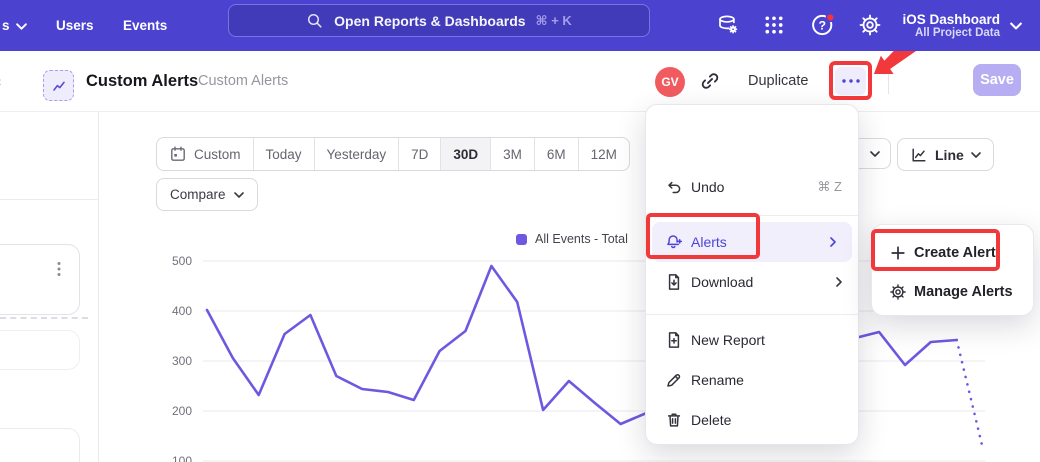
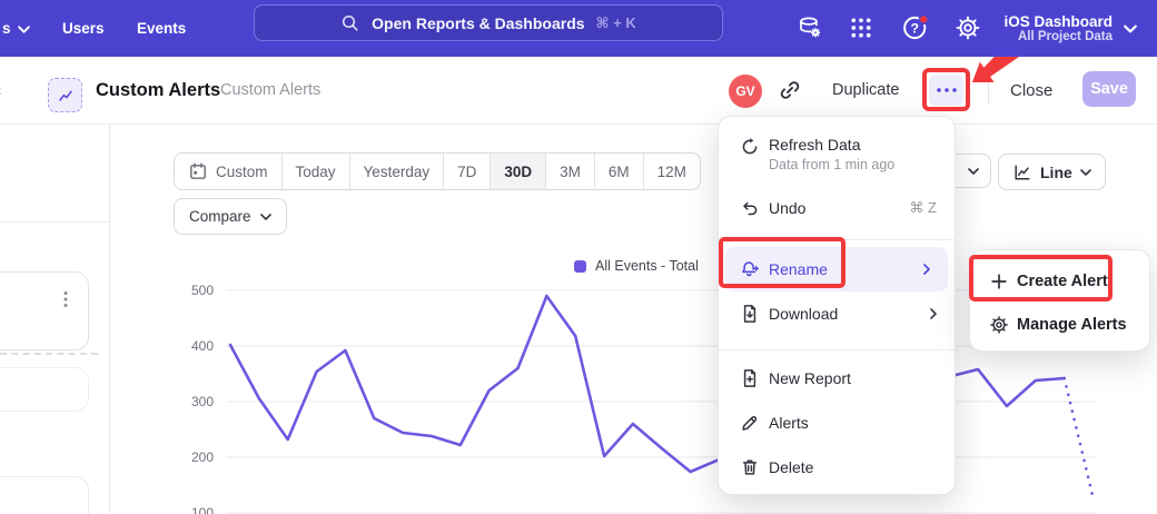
  100
  200
  300
  400
  500
  All Events - Total
  Custom
  Today
  Yesterday
  7D
  30D
  3M
  6M
  12M
  Compare
  Line
  Custom Alerts
  Custom Alerts
  GV
  Duplicate
+ Close
  Save
  s
  Users
  Events
  Open Reports & Dashboards
  ⌘ + K
  ?
  iOS Dashboard
  All Project Data
+ Refresh Data
+ Data from 1 min ago
  Undo
  ⌘ Z
- Alerts
+ Rename
  Download
  New Report
- Rename
+ Alerts
  Delete
  Create Alert
  Manage Alerts
